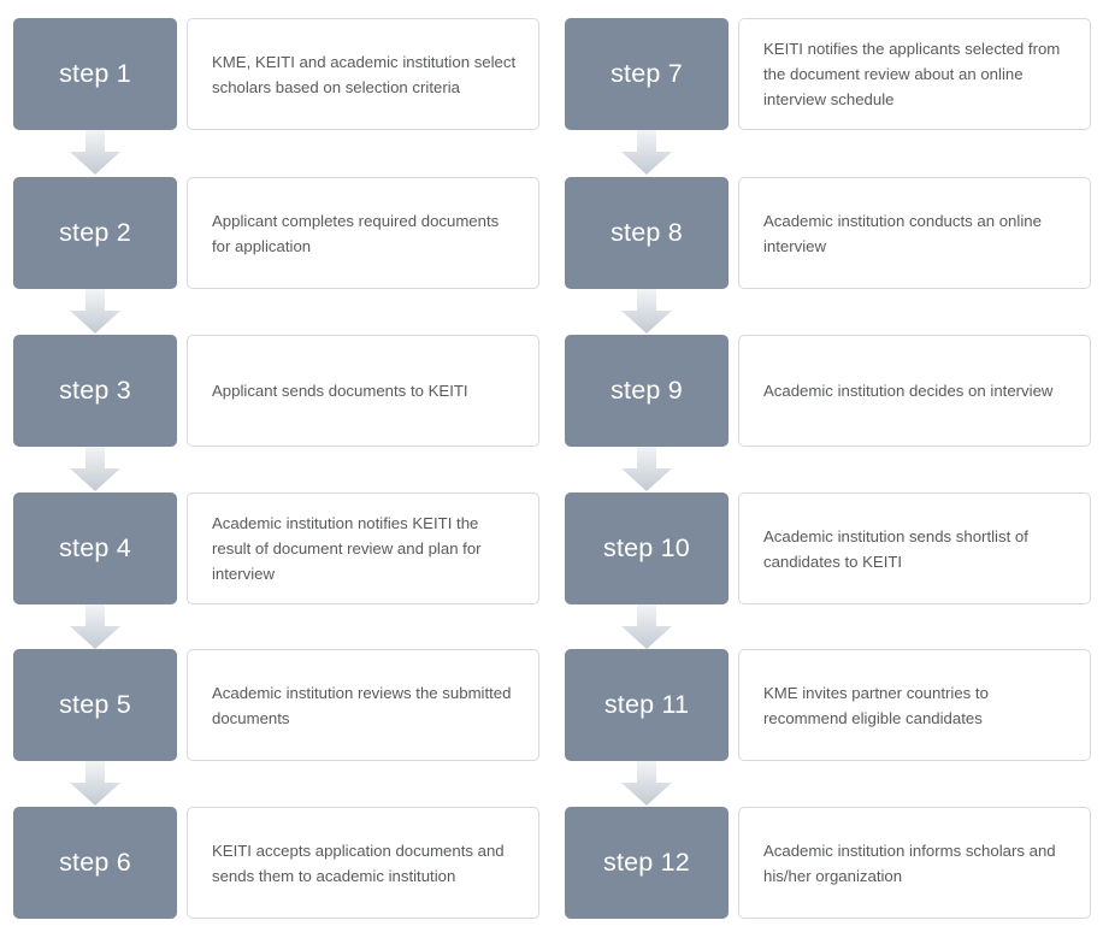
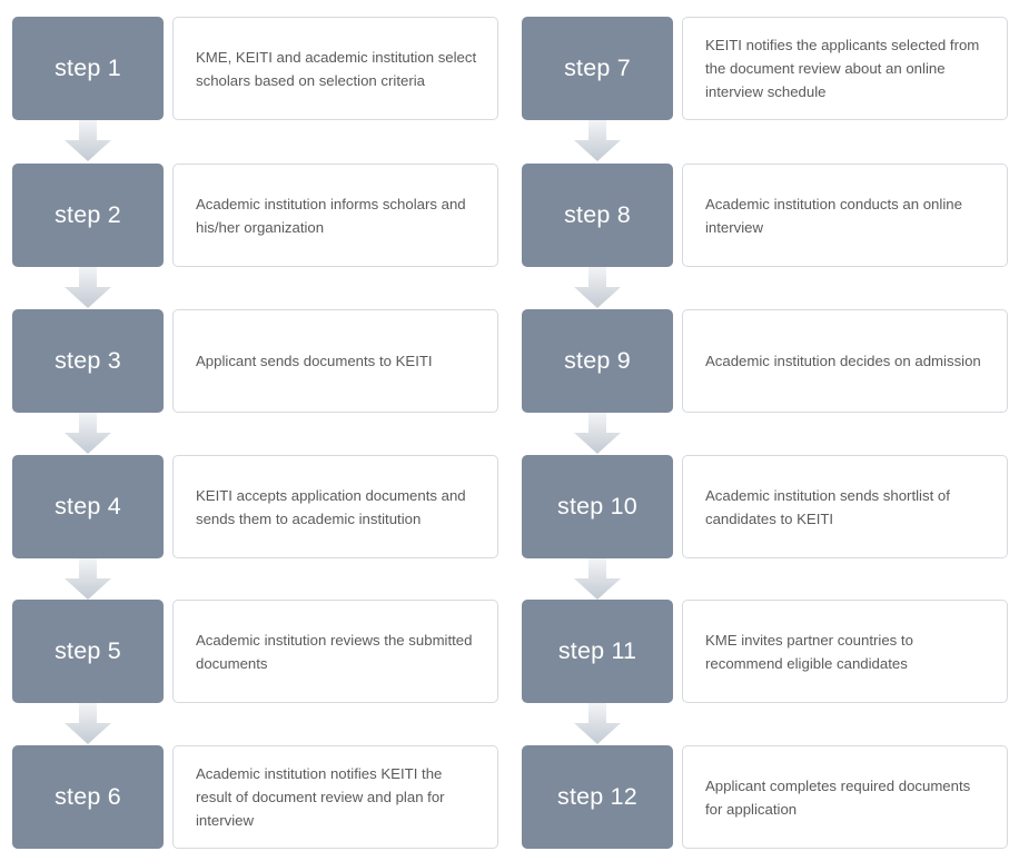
  step 1
  KME, KEITI and academic institution select scholars based on selection criteria
  step 2
- Applicant completes required documents for application
+ Academic institution informs scholars and his/her organization
  step 3
  Applicant sends documents to KEITI
  step 4
- Academic institution notifies KEITI the result of document review and plan for interview
+ KEITI accepts application documents and sends them to academic institution
  step 5
  Academic institution reviews the submitted documents
  step 6
- KEITI accepts application documents and sends them to academic institution
+ Academic institution notifies KEITI the result of document review and plan for interview
  step 7
  KEITI notifies the applicants selected from the document review about an online interview schedule
  step 8
  Academic institution conducts an online interview
  step 9
- Academic institution decides on interview
+ Academic institution decides on admission
  step 10
  Academic institution sends shortlist of candidates to KEITI
  step 11
  KME invites partner countries to recommend eligible candidates
  step 12
- Academic institution informs scholars and his/her organization
+ Applicant completes required documents for application
